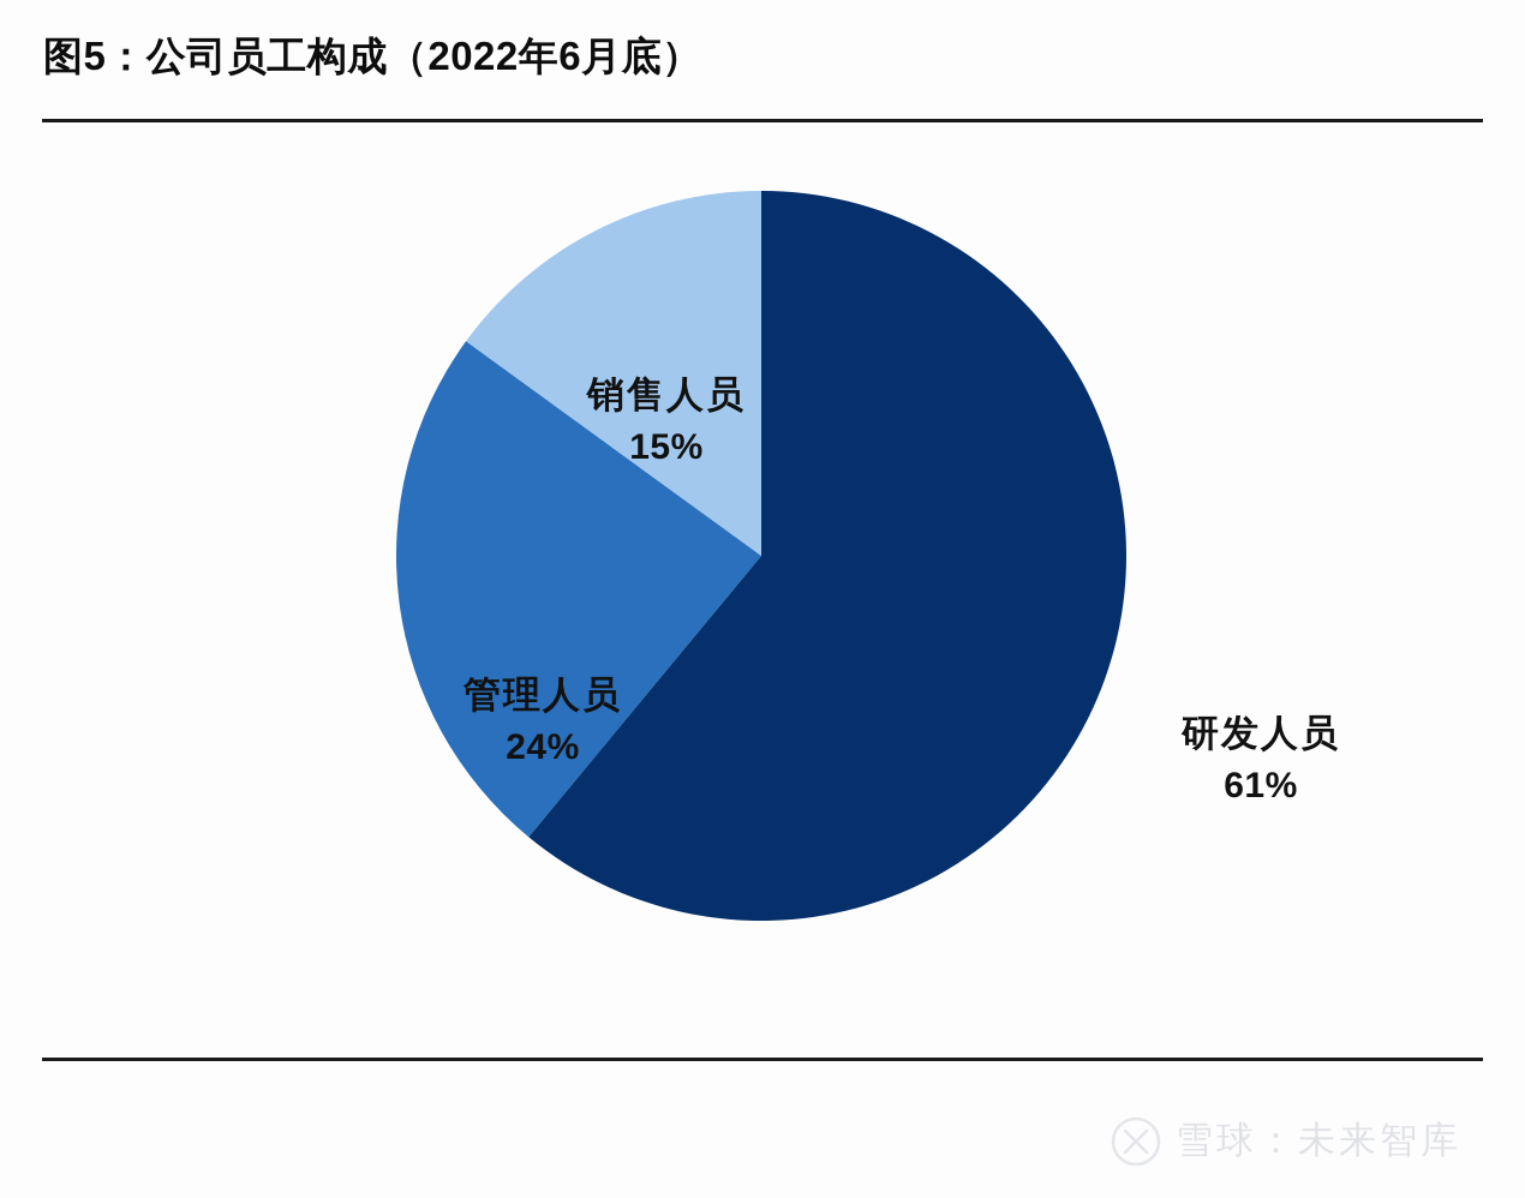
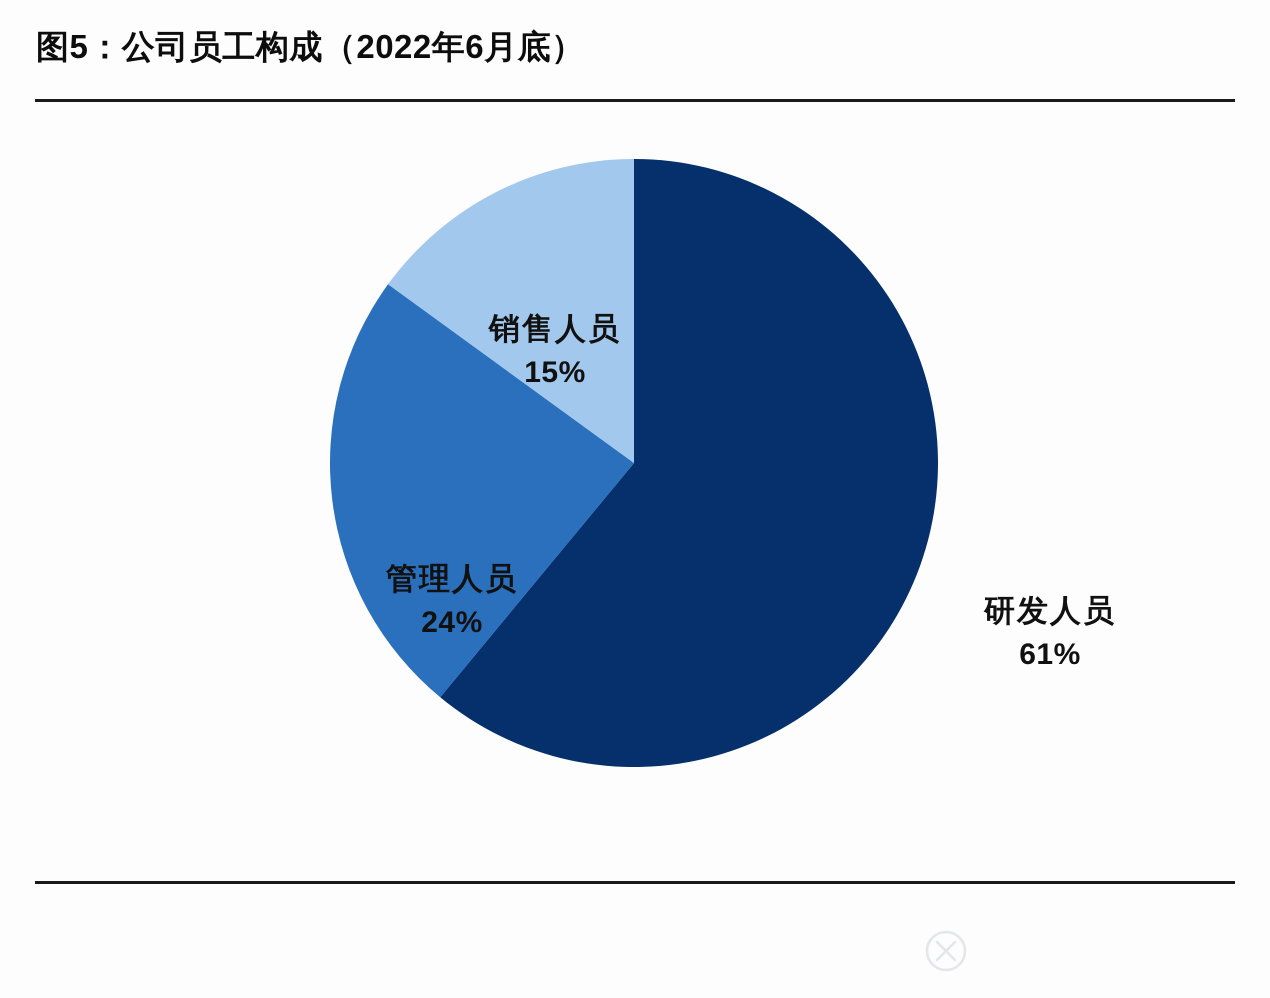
  图5：公司员工构成（2022年6月底）
  销售人员
  15%
  管理人员
  24%
  研发人员
  61%
- 雪球：未来智库
